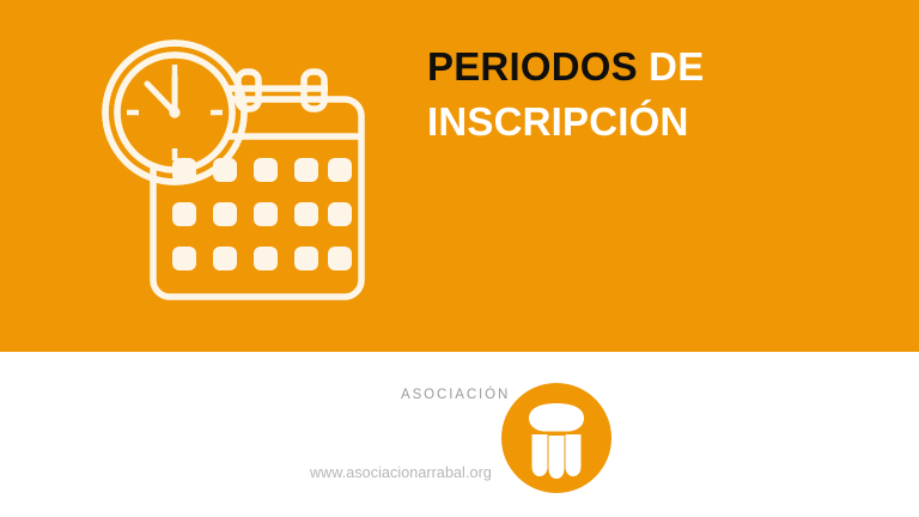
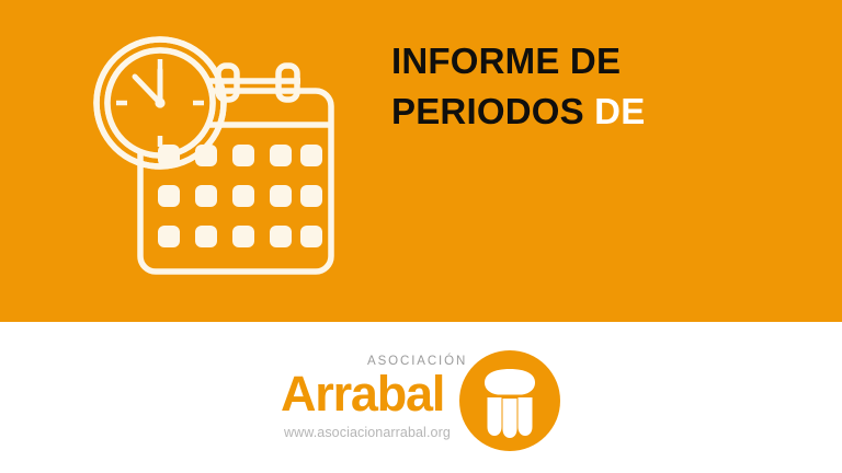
+ INFORME DE
  PERIODOS DE
- INSCRIPCIÓN
  ASOCIACIÓN
+ Arrabal
  www.asociacionarrabal.org
